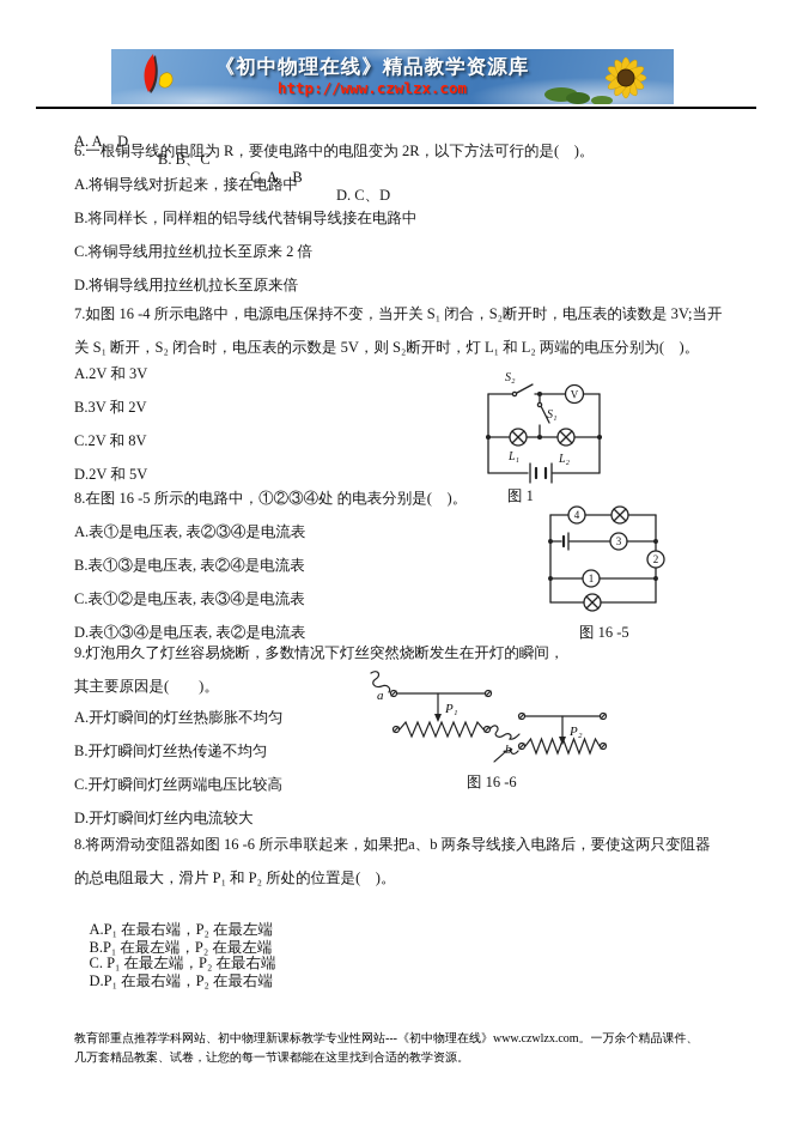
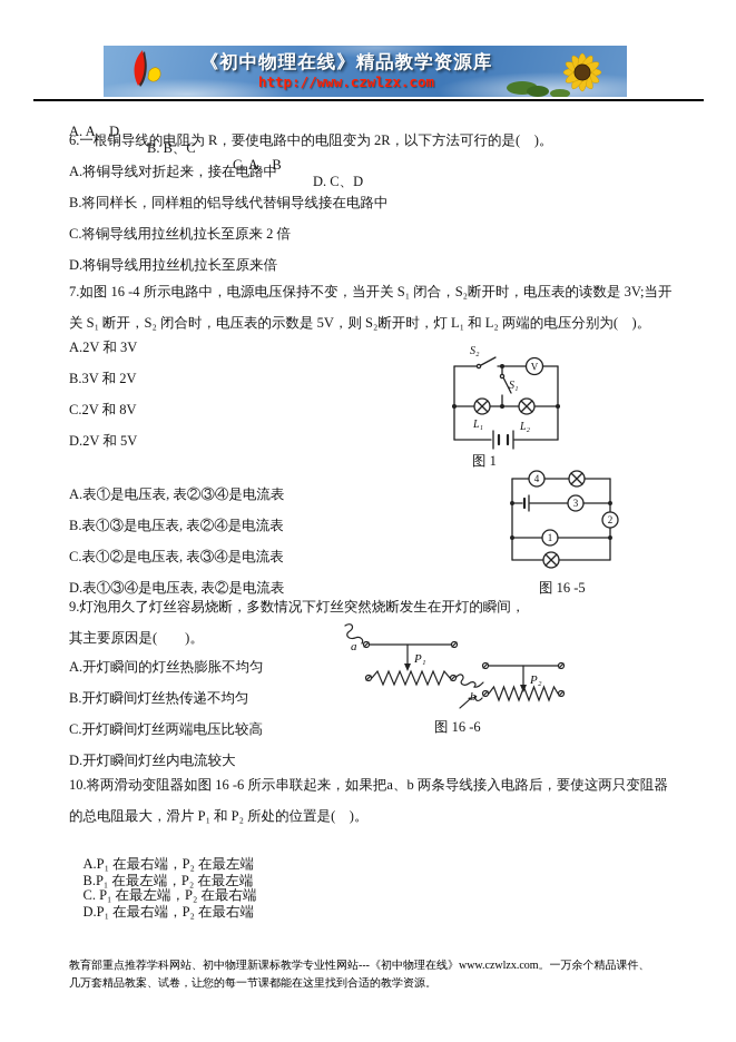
  《初中物理在线》精品教学资源库
  http://www.czwlzx.com
  A. A、D
  B. B、C
  C. A、B
  D. C、D
  6.一根铜导线的电阻为 R，要使电路中的电阻变为 2R，以下方法可行的是( )。
  A.将铜导线对折起来，接在电路中
  B.将同样长，同样粗的铝导线代替铜导线接在电路中
  C.将铜导线用拉丝机拉长至原来 2 倍
  D.将铜导线用拉丝机拉长至原来倍
  7.如图 16 -4 所示电路中，电源电压保持不变，当开关 S₁ 闭合，S₂断开时，电压表的读数是 3V;当开
  关 S₁ 断开，S₂ 闭合时，电压表的示数是 5V，则 S₂断开时，灯 L₁ 和 L₂ 两端的电压分别为( )。
  A.2V 和 3V
  B.3V 和 2V
  C.2V 和 8V
  D.2V 和 5V
  S₂
  S₁
  V
  L₁
  L₂
  图 1
- 8.在图 16 -5 所示的电路中，①②③④处 的电表分别是( )。
  A.表①是电压表, 表②③④是电流表
  B.表①③是电压表, 表②④是电流表
  C.表①②是电压表, 表③④是电流表
  D.表①③④是电压表, 表②是电流表
  4
  3
  2
  1
  图 16 -5
  9.灯泡用久了灯丝容易烧断，多数情况下灯丝突然烧断发生在开灯的瞬间，
  其主要原因是( )。
  A.开灯瞬间的灯丝热膨胀不均匀
  B.开灯瞬间灯丝热传递不均匀
  C.开灯瞬间灯丝两端电压比较高
  D.开灯瞬间灯丝内电流较大
  a
  P₁
  P₂
  b
  图 16 -6
- 8.将两滑动变阻器如图 16 -6 所示串联起来，如果把a、b 两条导线接入电路后，要使这两只变阻器
+ 10.将两滑动变阻器如图 16 -6 所示串联起来，如果把a、b 两条导线接入电路后，要使这两只变阻器
  的总电阻最大，滑片 P₁ 和 P₂ 所处的位置是( )。
  A.P₁ 在最右端，P₂ 在最左端 B.P₁ 在最左端，P₂ 在最左端
  C. P₁ 在最左端，P₂ 在最右端 D.P₁ 在最右端，P₂ 在最右端
  教育部重点推荐学科网站、初中物理新课标教学专业性网站---《初中物理在线》www.czwlzx.com。一万余个精品课件、
  几万套精品教案、试卷，让您的每一节课都能在这里找到合适的教学资源。
